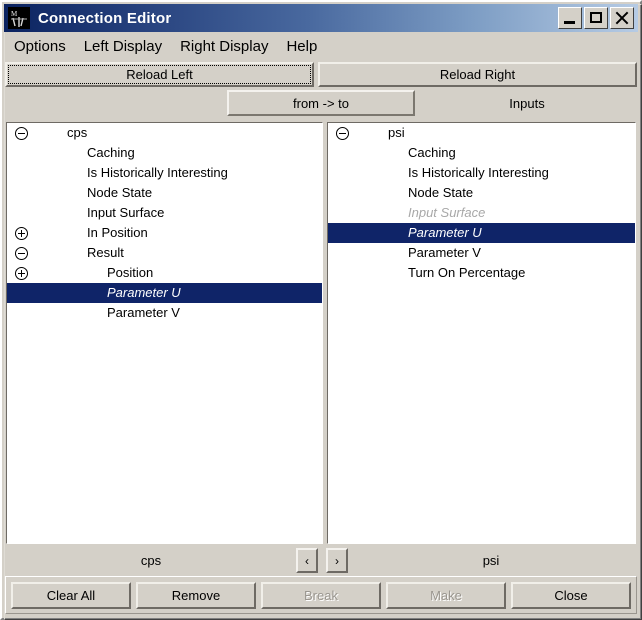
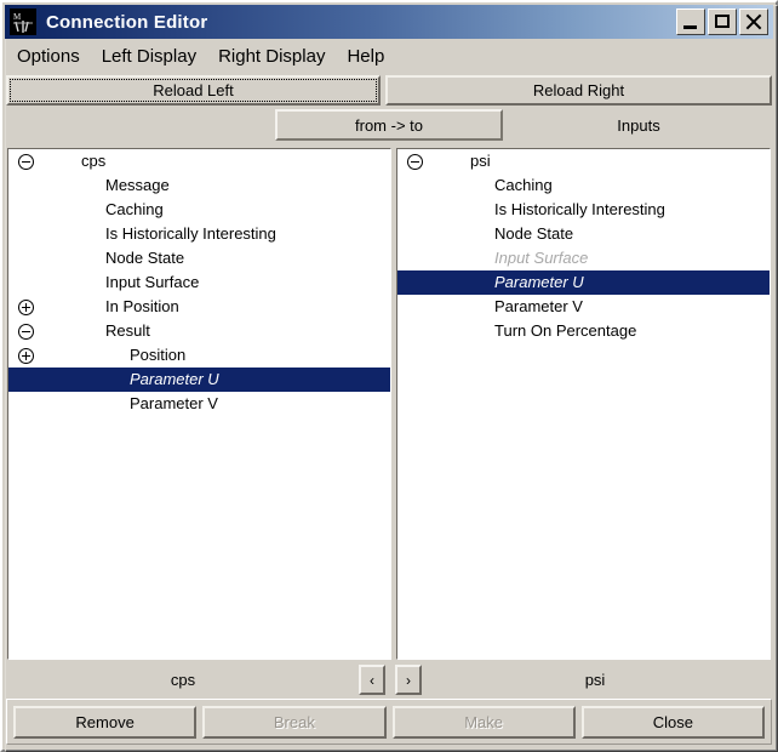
  M
  Connection Editor
  Options
  Left Display
  Right Display
  Help
  Reload Left
  Reload Right
  from -> to
  Inputs
  cps
+ Message
  Caching
  Is Historically Interesting
  Node State
  Input Surface
  In Position
  Result
  Position
  Parameter U
  Parameter V
  psi
  Caching
  Is Historically Interesting
  Node State
  Input Surface
  Parameter U
  Parameter V
  Turn On Percentage
  cps
  ‹
  ›
  psi
- Clear All
  Remove
  Break
  Make
  Close
